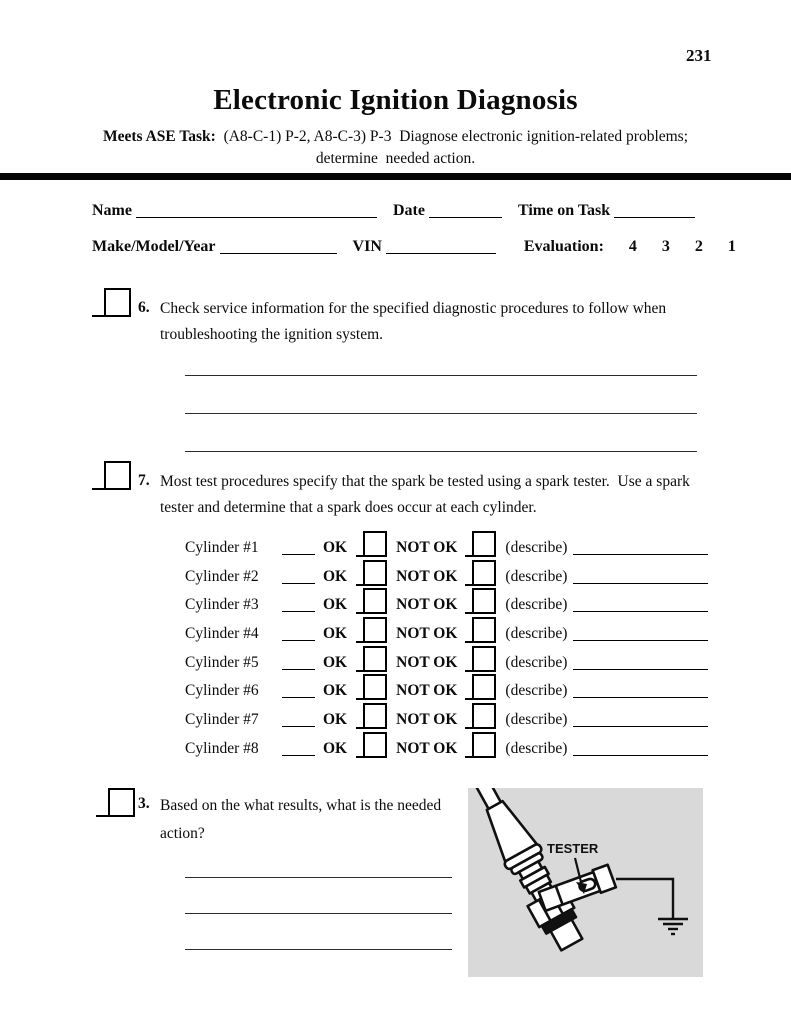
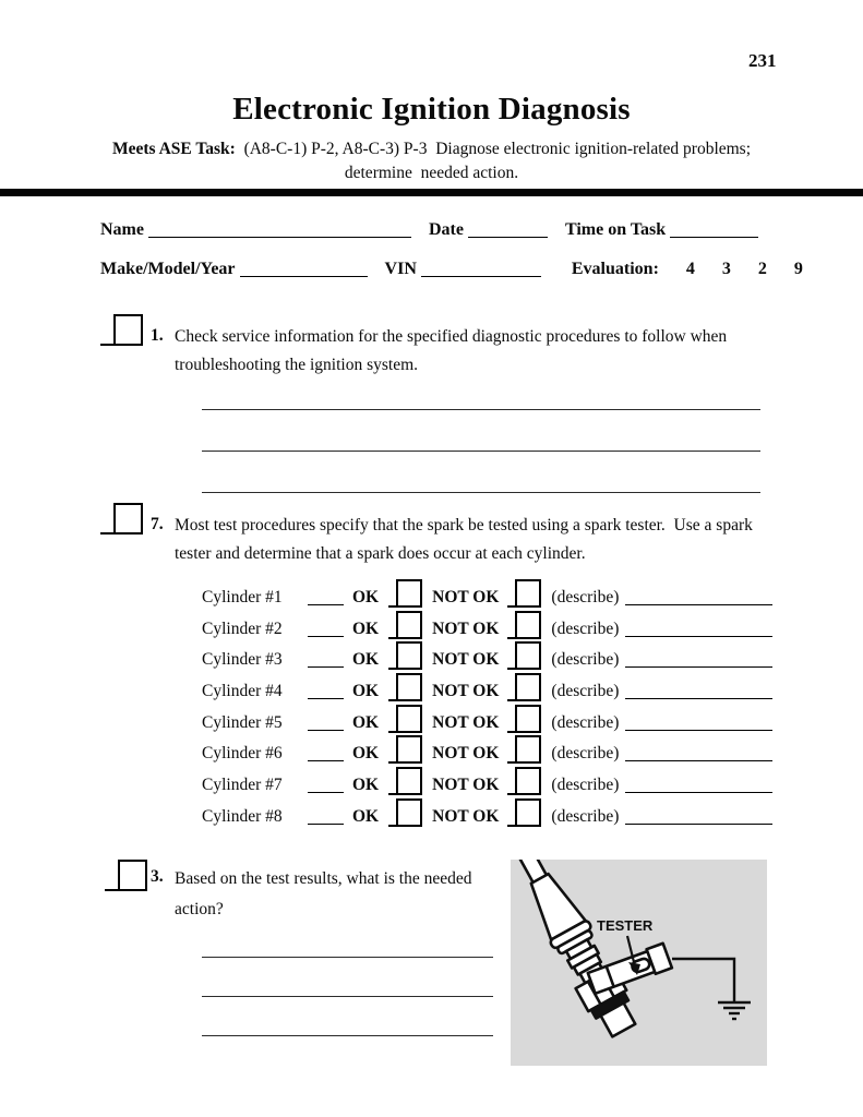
  231
  Electronic Ignition Diagnosis
  Meets ASE Task: (A8-C-1) P-2, A8-C-3) P-3 Diagnose electronic ignition-related problems;
  determine needed action.
  Name Date Time on Task
- Make/Model/Year VIN Evaluation: 4 3 2 1
+ Make/Model/Year VIN Evaluation: 4 3 2 9
- 6.
+ 1.
  Check service information for the specified diagnostic procedures to follow when
  troubleshooting the ignition system.
  7.
  Most test procedures specify that the spark be tested using a spark tester. Use a spark
  tester and determine that a spark does occur at each cylinder.
  Cylinder #1 OK NOT OK (describe)
  Cylinder #2 OK NOT OK (describe)
  Cylinder #3 OK NOT OK (describe)
  Cylinder #4 OK NOT OK (describe)
  Cylinder #5 OK NOT OK (describe)
  Cylinder #6 OK NOT OK (describe)
  Cylinder #7 OK NOT OK (describe)
  Cylinder #8 OK NOT OK (describe)
  3.
- Based on the what results, what is the needed
+ Based on the test results, what is the needed
  action?
  TESTER
